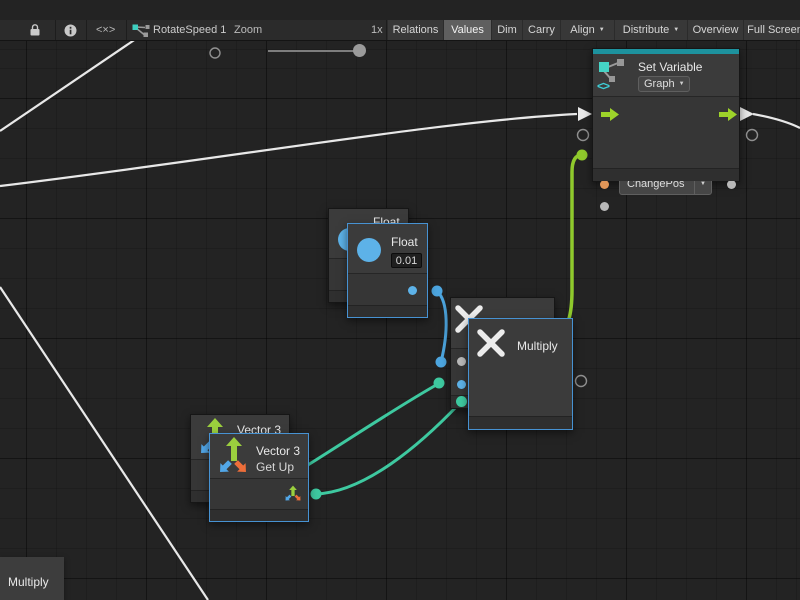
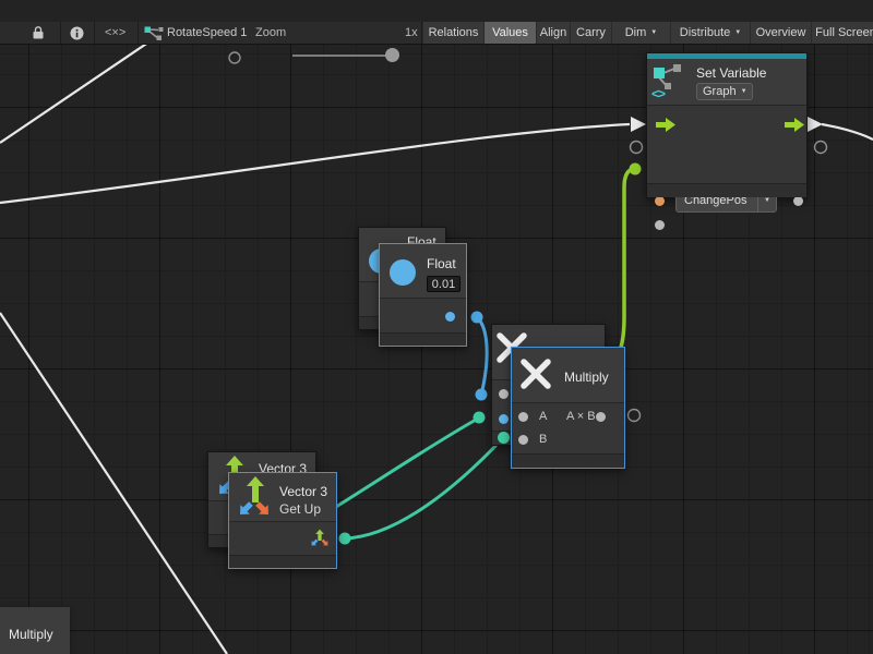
  <>
  Set Variable
  Graph
  ChangePos
  Float
  Float
  0.01
  Multiply
+ A
+ A × B
+ B
  Vector 3
  Vector 3
  Get Up
  Multiply
  <×>
  RotateSpeed 1
  Zoom
  1x
  Relations
  Values
- Dim
+ Align
  Carry
- Align
+ Dim
  Distribute
  Overview
  Full Scree
